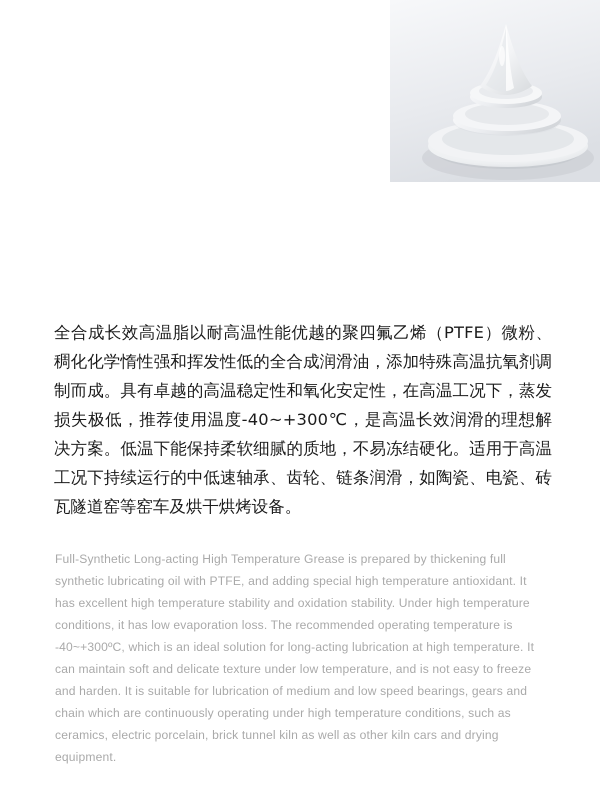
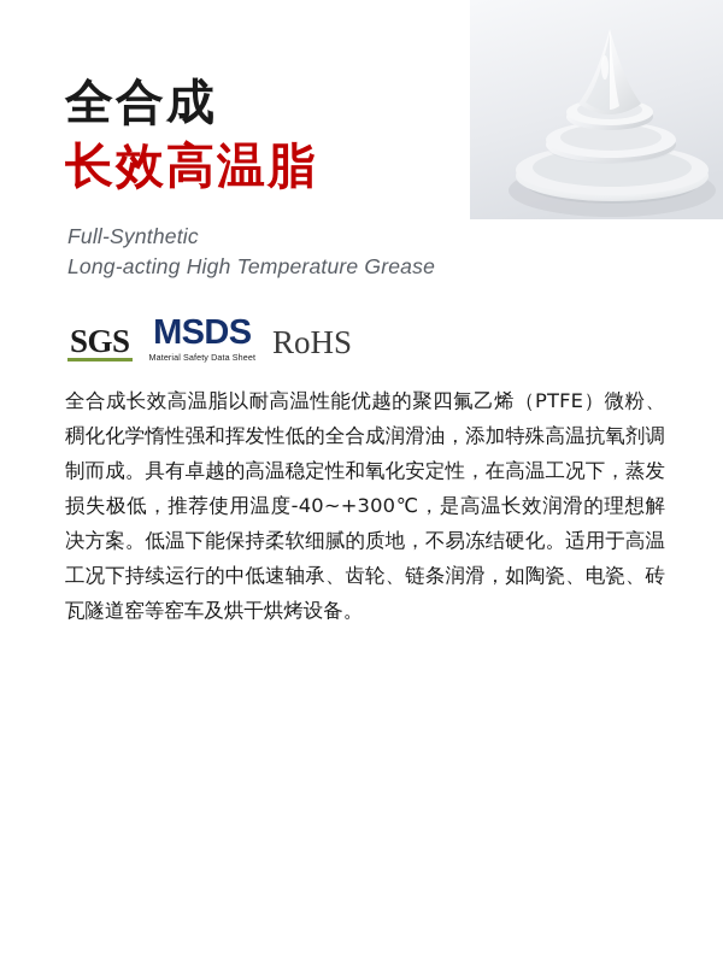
+ 全合成
+ 长效高温脂
+ Full-Synthetic
+ Long-acting High Temperature Grease
+ SGS
+ MSDS
+ Material Safety Data Sheet
+ RoHS
  全合成长效高温脂以耐高温性能优越的聚四氟乙烯（PTFE）微粉、稠化化学惰性强和挥发性低的全合成润滑油，添加特殊高温抗氧剂调制而成。具有卓越的高温稳定性和氧化安定性，在高温工况下，蒸发损失极低，推荐使用温度-40~+300℃，是高温长效润滑的理想解决方案。低温下能保持柔软细腻的质地，不易冻结硬化。适用于高温工况下持续运行的中低速轴承、齿轮、链条润滑，如陶瓷、电瓷、砖瓦隧道窑等窑车及烘干烘烤设备。
- Full-Synthetic Long-acting High Temperature Grease is prepared by thickening full synthetic lubricating oil with PTFE, and adding special high temperature antioxidant. It has excellent high temperature stability and oxidation stability. Under high temperature conditions, it has low evaporation loss. The recommended operating temperature is -40~+300ºC, which is an ideal solution for long-acting lubrication at high temperature. It can maintain soft and delicate texture under low temperature, and is not easy to freeze and harden. It is suitable for lubrication of medium and low speed bearings, gears and chain which are continuously operating under high temperature conditions, such as ceramics, electric porcelain, brick tunnel kiln as well as other kiln cars and drying equipment.
